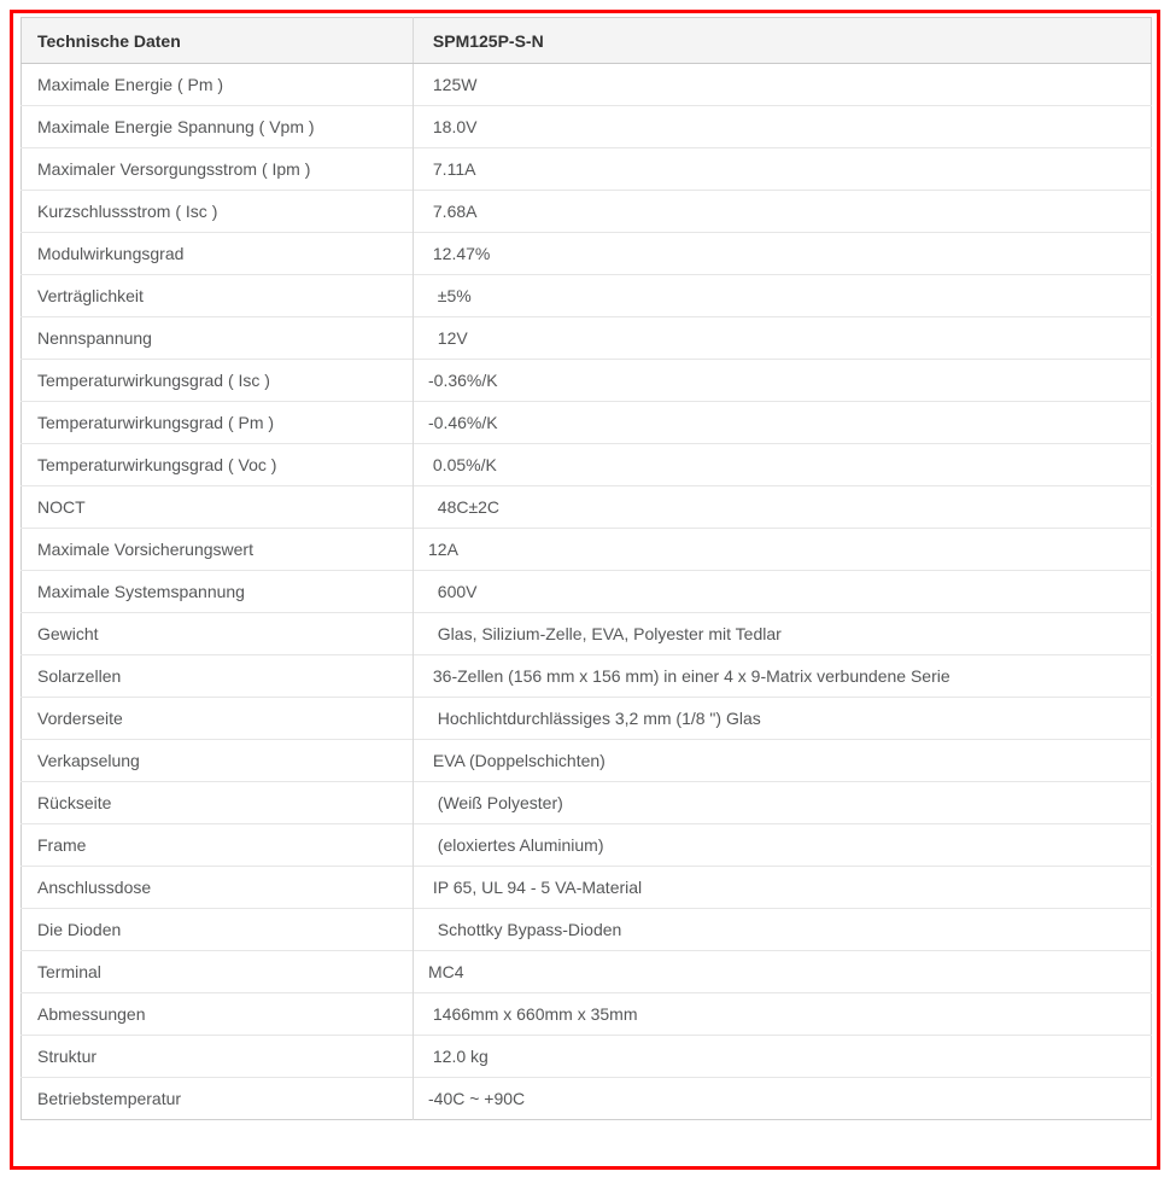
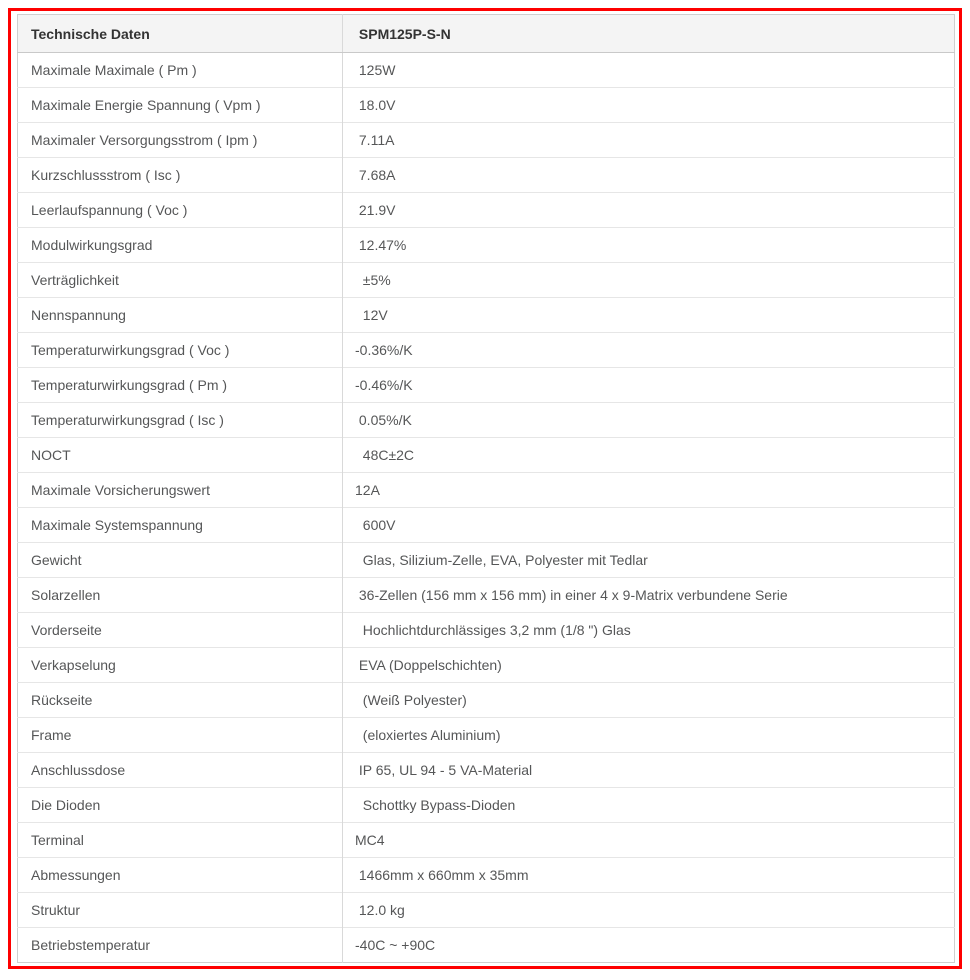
  Technische Daten	SPM125P-S-N
- Maximale Energie ( Pm )	125W
+ Maximale Maximale ( Pm )	125W
  Maximale Energie Spannung ( Vpm )	18.0V
  Maximaler Versorgungsstrom ( Ipm )	7.11A
  Kurzschlussstrom ( Isc )	7.68A
+ Leerlaufspannung ( Voc )	21.9V
  Modulwirkungsgrad	12.47%
  Verträglichkeit	±5%
  Nennspannung	12V
- Temperaturwirkungsgrad ( Isc )	-0.36%/K
+ Temperaturwirkungsgrad ( Voc )	-0.36%/K
  Temperaturwirkungsgrad ( Pm )	-0.46%/K
- Temperaturwirkungsgrad ( Voc )	0.05%/K
+ Temperaturwirkungsgrad ( Isc )	0.05%/K
  NOCT	48C±2C
  Maximale Vorsicherungswert	12A
  Maximale Systemspannung	600V
  Gewicht	Glas, Silizium-Zelle, EVA, Polyester mit Tedlar
  Solarzellen	36-Zellen (156 mm x 156 mm) in einer 4 x 9-Matrix verbundene Serie
  Vorderseite	Hochlichtdurchlässiges 3,2 mm (1/8 ") Glas
  Verkapselung	EVA (Doppelschichten)
  Rückseite	(Weiß Polyester)
  Frame	(eloxiertes Aluminium)
  Anschlussdose	IP 65, UL 94 - 5 VA-Material
  Die Dioden	Schottky Bypass-Dioden
  Terminal	MC4
  Abmessungen	1466mm x 660mm x 35mm
  Struktur	12.0 kg
  Betriebstemperatur	-40C ~ +90C
